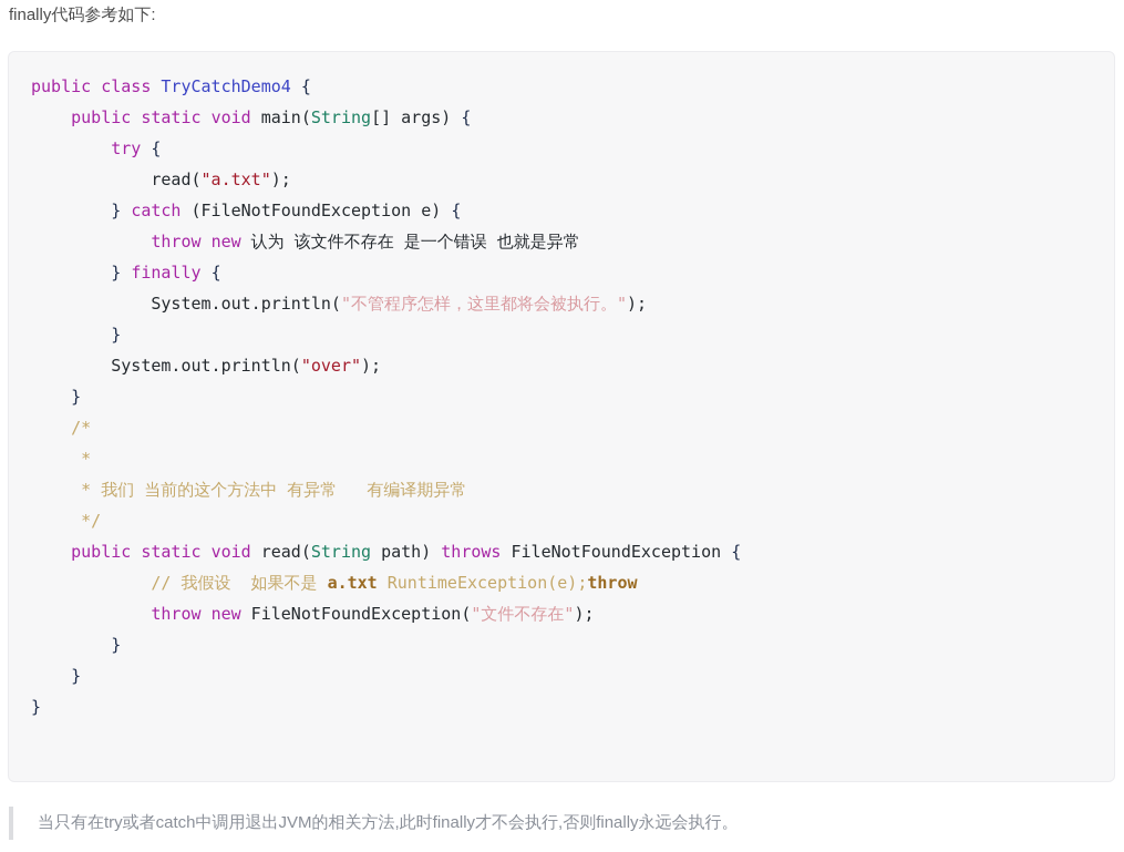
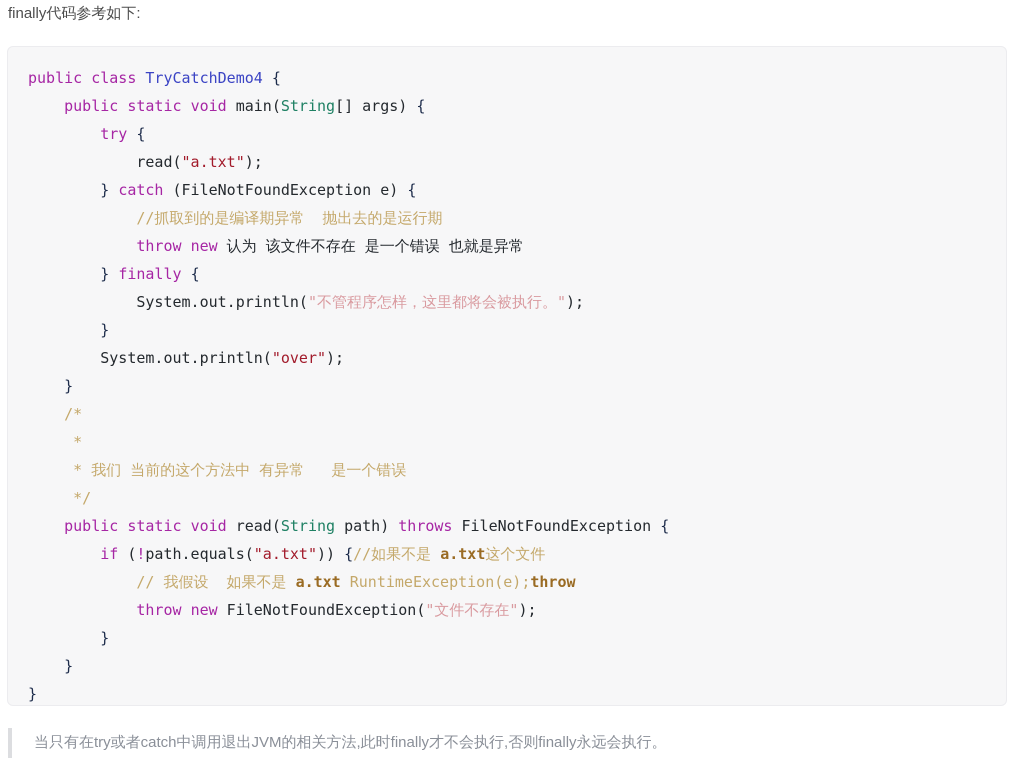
  finally代码参考如下:
  public class TryCatchDemo4 {
  public static void main(String[] args) {
  try {
  read("a.txt");
  } catch (FileNotFoundException e) {
+ //抓取到的是编译期异常 抛出去的是运行期
  throw new 认为 该文件不存在 是一个错误 也就是异常
  } finally {
  System.out.println("不管程序怎样，这里都将会被执行。");
  }
  System.out.println("over");
  }
  /*
  *
- * 我们 当前的这个方法中 有异常 有编译期异常
+ * 我们 当前的这个方法中 有异常 是一个错误
  */
  public static void read(String path) throws FileNotFoundException {
+ if (!path.equals("a.txt")) {//如果不是 a.txt这个文件
  // 我假设 如果不是 a.txt RuntimeException(e);throw
  throw new FileNotFoundException("文件不存在");
  }
  }
  }
  当只有在try或者catch中调用退出JVM的相关方法,此时finally才不会执行,否则finally永远会执行。
